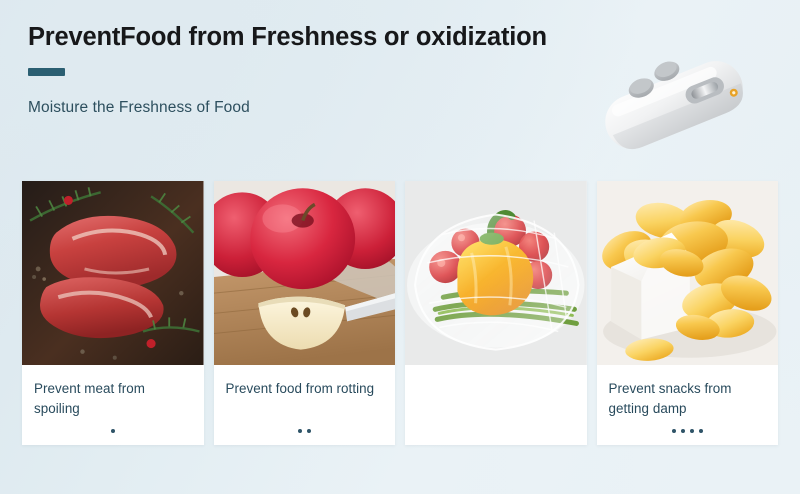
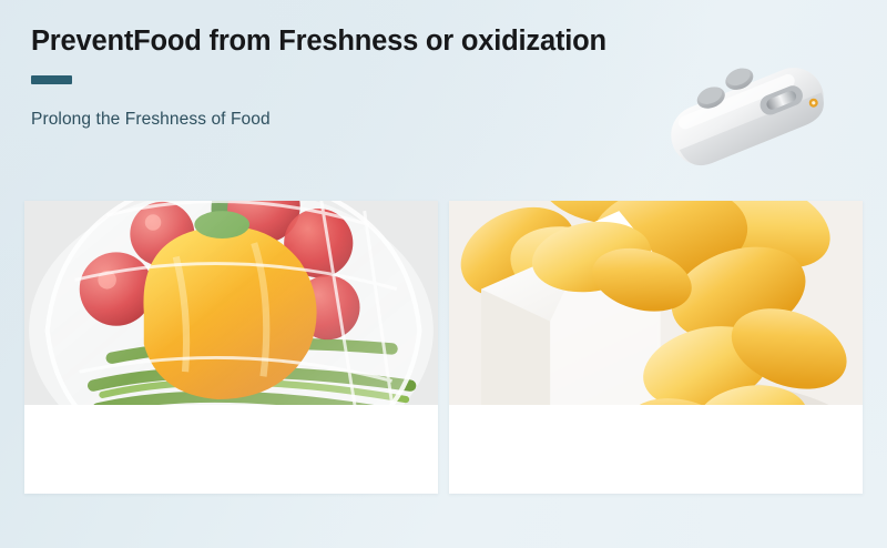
  PreventFood from Freshness or oxidization
- Moisture the Freshness of Food
+ Prolong the Freshness of Food
- Prevent meat from spoiling
- Prevent food from rotting
- Prevent snacks from getting damp
